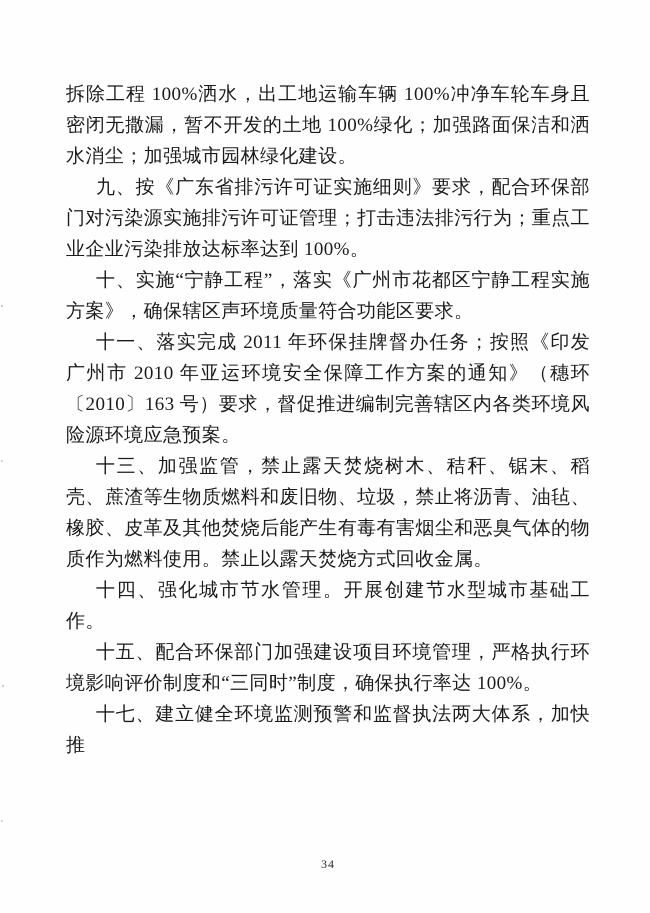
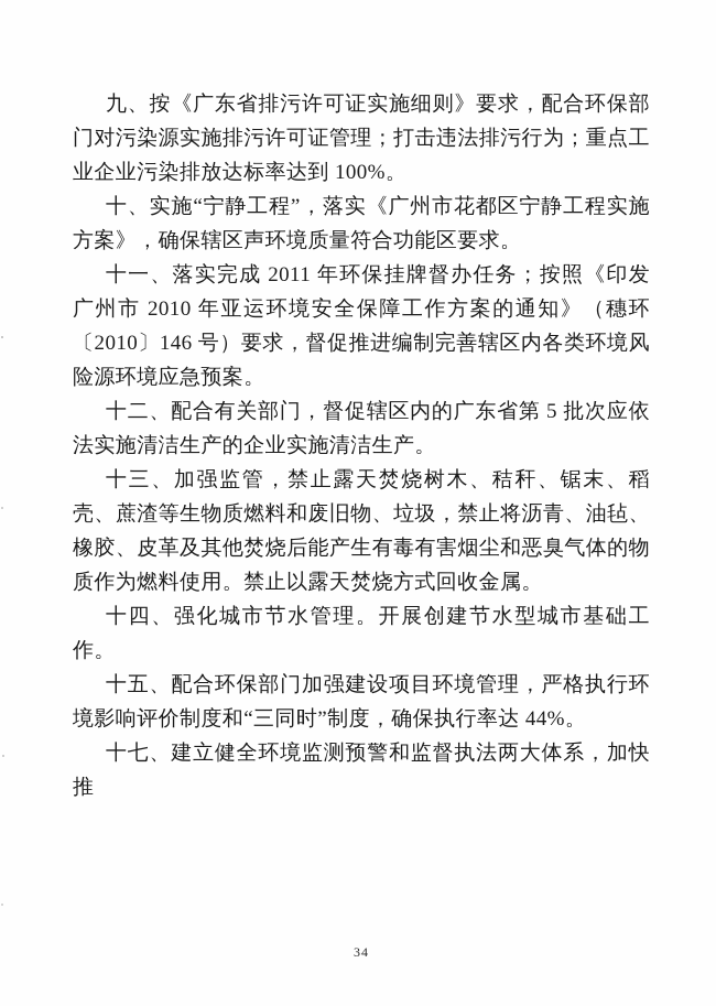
- 拆除工程 100%洒水，出工地运输车辆 100%冲净车轮车身且密闭无撒漏，暂不开发的土地 100%绿化；加强路面保洁和洒水消尘；加强城市园林绿化建设。
  九、按《广东省排污许可证实施细则》要求，配合环保部门对污染源实施排污许可证管理；打击违法排污行为；重点工业企业污染排放达标率达到 100%。
  十、实施“宁静工程”，落实《广州市花都区宁静工程实施方案》，确保辖区声环境质量符合功能区要求。
- 十一、落实完成 2011 年环保挂牌督办任务；按照《印发广州市 2010 年亚运环境安全保障工作方案的通知》（穗环〔2010〕163 号）要求，督促推进编制完善辖区内各类环境风险源环境应急预案。
+ 十一、落实完成 2011 年环保挂牌督办任务；按照《印发广州市 2010 年亚运环境安全保障工作方案的通知》（穗环〔2010〕146 号）要求，督促推进编制完善辖区内各类环境风险源环境应急预案。
+ 十二、配合有关部门，督促辖区内的广东省第 5 批次应依法实施清洁生产的企业实施清洁生产。
  十三、加强监管，禁止露天焚烧树木、秸秆、锯末、稻壳、蔗渣等生物质燃料和废旧物、垃圾，禁止将沥青、油毡、橡胶、皮革及其他焚烧后能产生有毒有害烟尘和恶臭气体的物质作为燃料使用。禁止以露天焚烧方式回收金属。
  十四、强化城市节水管理。开展创建节水型城市基础工作。
- 十五、配合环保部门加强建设项目环境管理，严格执行环境影响评价制度和“三同时”制度，确保执行率达 100%。
+ 十五、配合环保部门加强建设项目环境管理，严格执行环境影响评价制度和“三同时”制度，确保执行率达 44%。
  十七、建立健全环境监测预警和监督执法两大体系，加快推
  34
